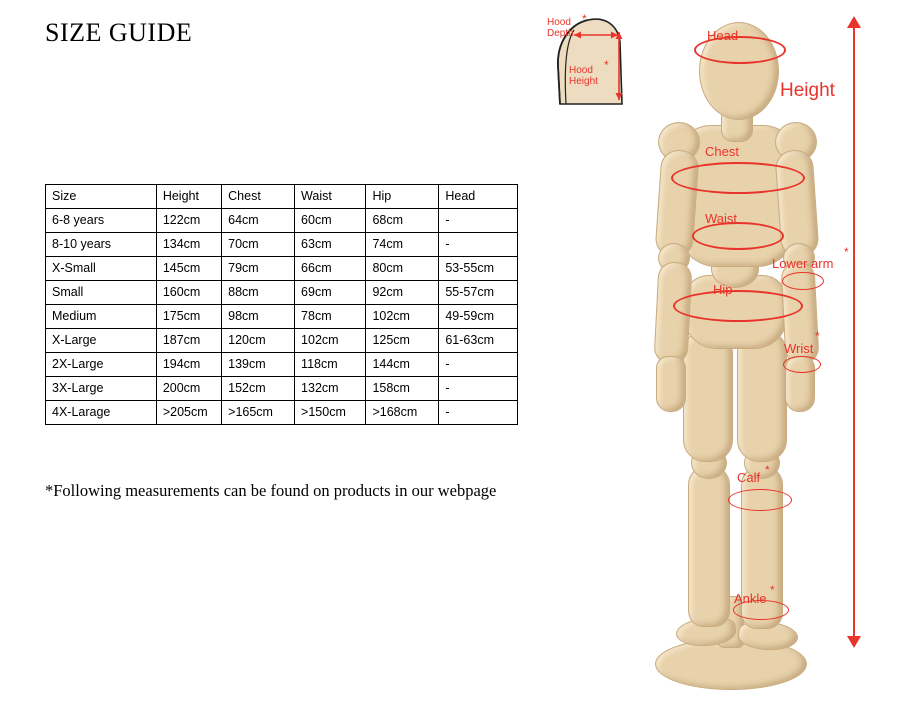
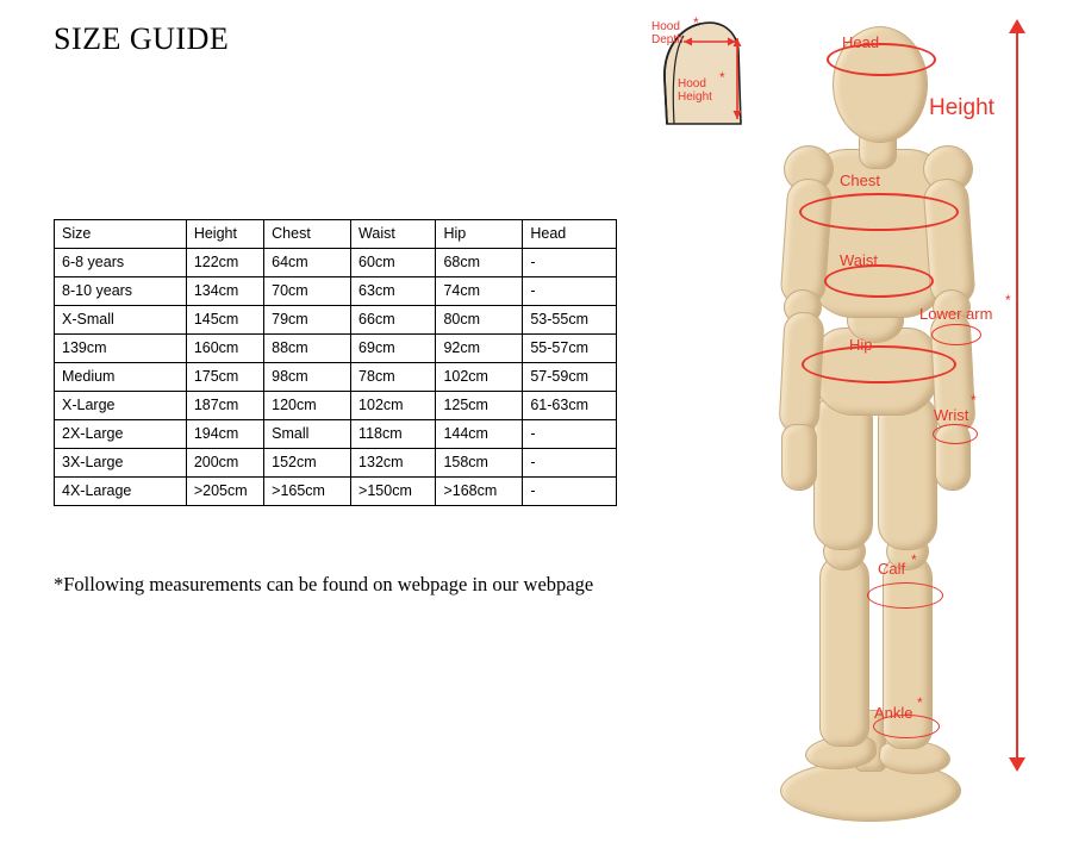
  SIZE GUIDE
  Size	Height	Chest	Waist	Hip	Head
  6-8 years	122cm	64cm	60cm	68cm	-
  8-10 years	134cm	70cm	63cm	74cm	-
  X-Small	145cm	79cm	66cm	80cm	53-55cm
- Small	160cm	88cm	69cm	92cm	55-57cm
+ 139cm	160cm	88cm	69cm	92cm	55-57cm
- Medium	175cm	98cm	78cm	102cm	49-59cm
+ Medium	175cm	98cm	78cm	102cm	57-59cm
  X-Large	187cm	120cm	102cm	125cm	61-63cm
- 2X-Large	194cm	139cm	118cm	144cm	-
+ 2X-Large	194cm	Small	118cm	144cm	-
  3X-Large	200cm	152cm	132cm	158cm	-
  4X-Larage	>205cm	>165cm	>150cm	>168cm	-
- *Following measurements can be found on products in our webpage
+ *Following measurements can be found on webpage in our webpage
  Height
  Hood
  Depth
  *
  Hood
  Height
  *
  Head
  Chest
  Waist
  Hip
  Lower arm
  *
  Wrist
  *
  Calf
  *
  Ankle
  *
